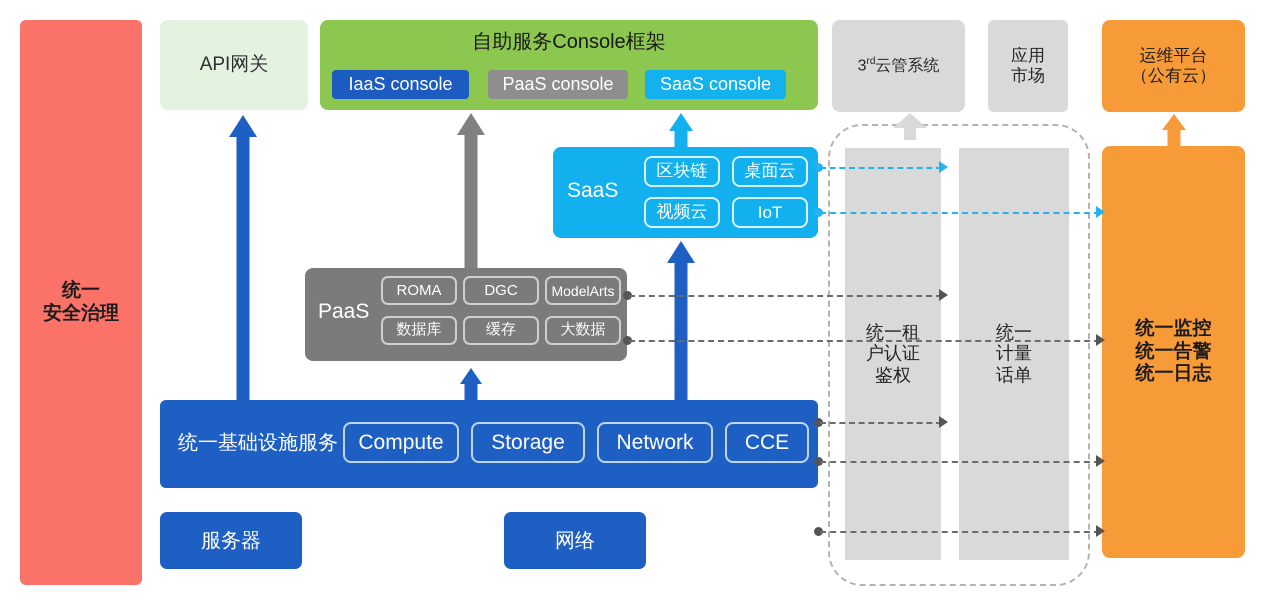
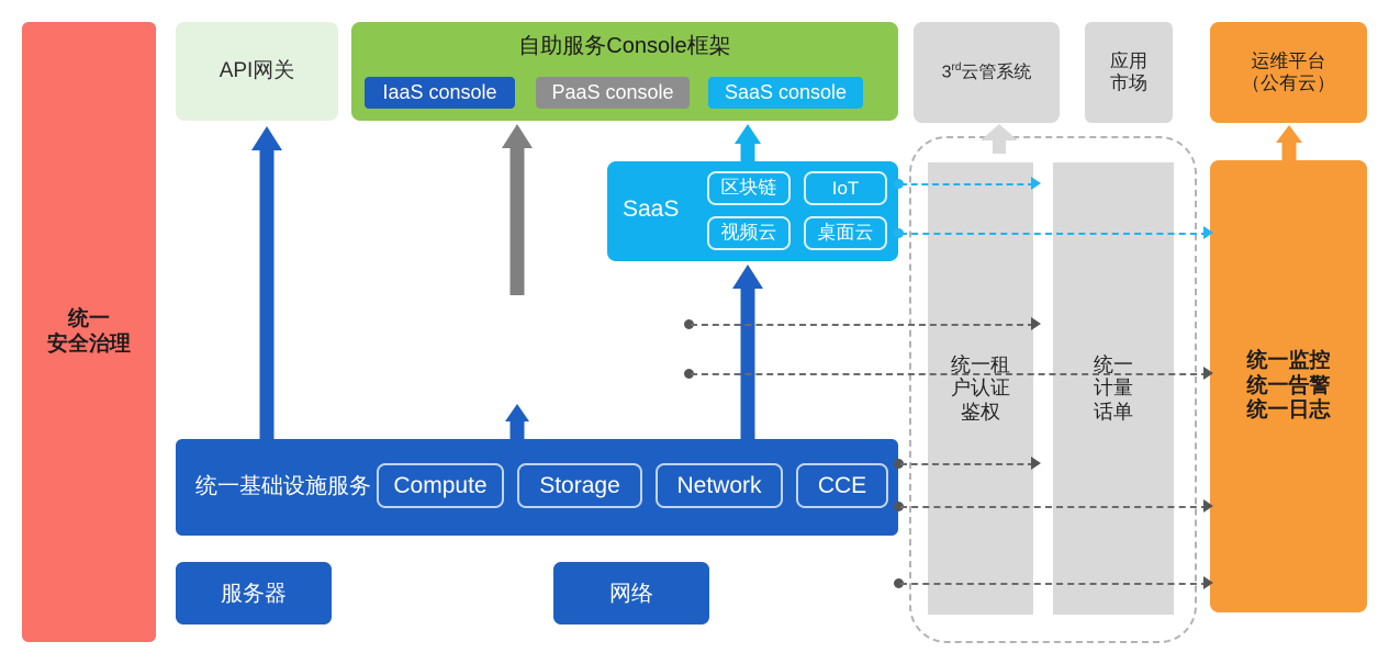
  统一
  安全治理
  API网关
  自助服务Console框架
  IaaS console
  PaaS console
  SaaS console
  3rd云管系统
  应用
  市场
  运维平台
  （公有云）
  统一监控
  统一告警
  统一日志
  统一租
  户认证
  鉴权
  统一
  计量
  话单
  SaaS
  区块链
- 桌面云
+ IoT
  视频云
- IoT
+ 桌面云
- PaaS
- ROMA
- DGC
- ModelArts
- 数据库
- 缓存
- 大数据
  统一基础设施服务
  Compute
  Storage
  Network
  CCE
  服务器
  网络
